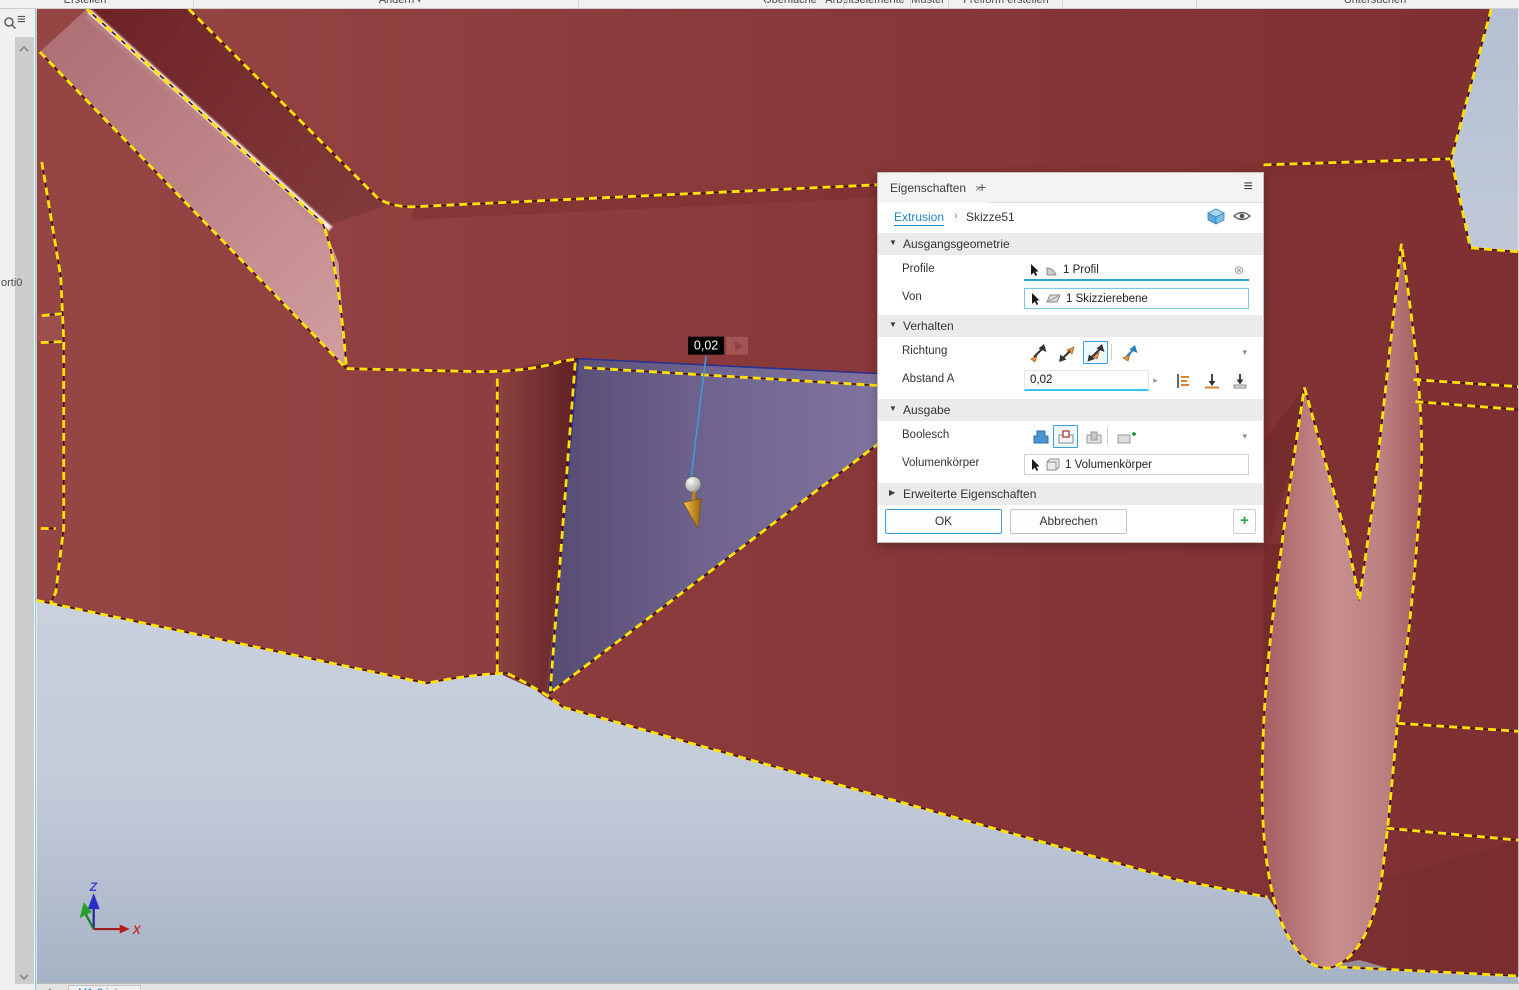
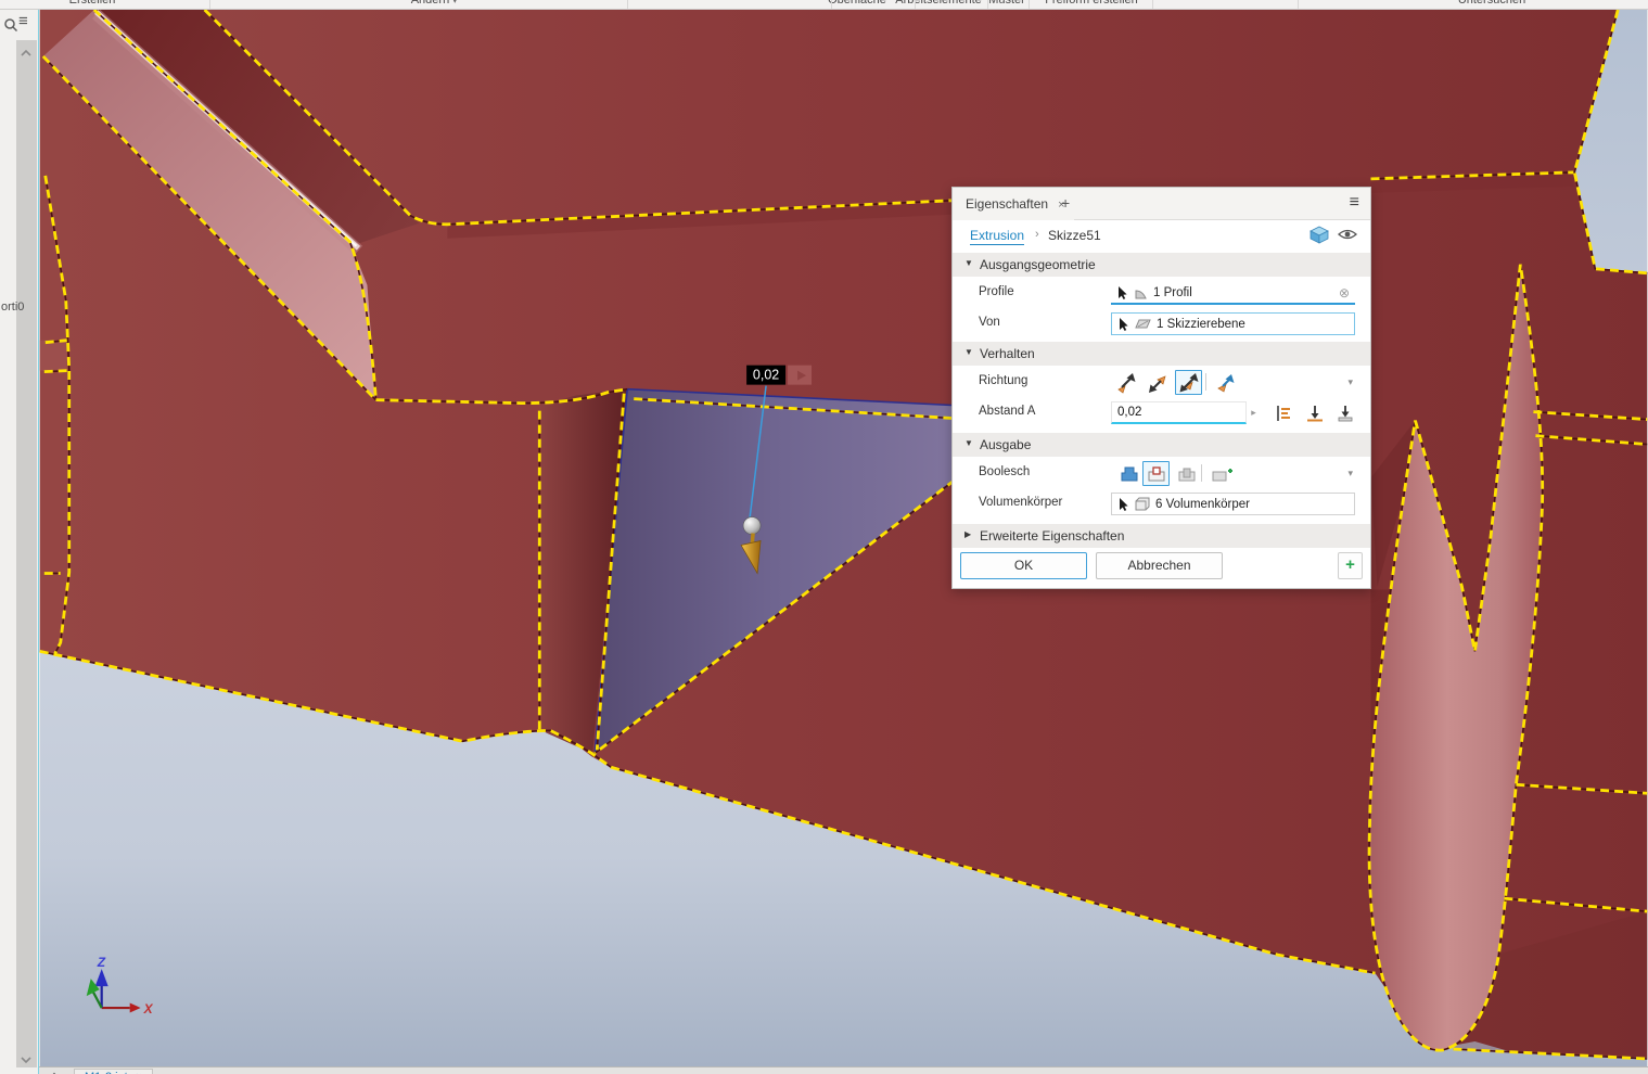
  Erstellen
  Ändern ▾
  Oberfläche
  Arbeitselemente
  Muster
  Freiform erstellen
  Untersuchen
  ≡
  orti0
  0,02
  X
  Z
  Eigenschaften ×
  +
  ≡
  Extrusion
  ›
  Skizze51
  ▼
  Ausgangsgeometrie
  Profile
  1 Profil
  ⊗
  Von
  1 Skizzierebene
  ▼
  Verhalten
  Richtung
  ▾
  Abstand A
  0,02
  ▸
  ▼
  Ausgabe
  Boolesch
  ▾
  Volumenkörper
- 1 Volumenkörper
+ 6 Volumenkörper
  ▶
  Erweiterte Eigenschaften
  OK
  Abbrechen
  +
